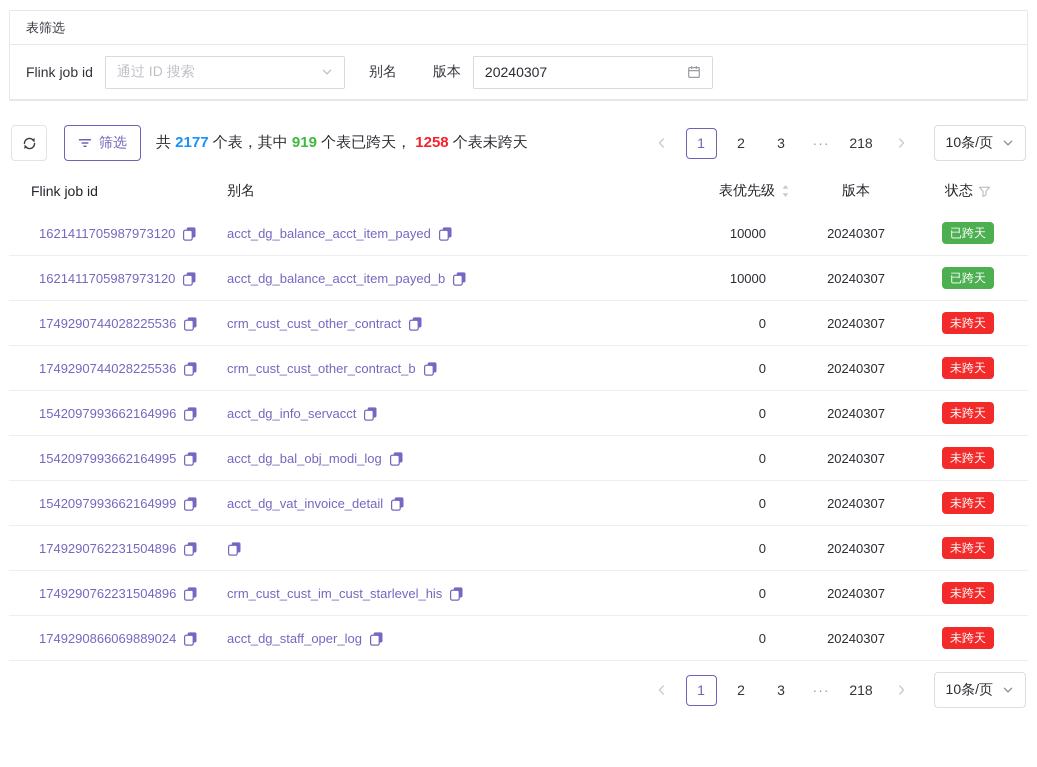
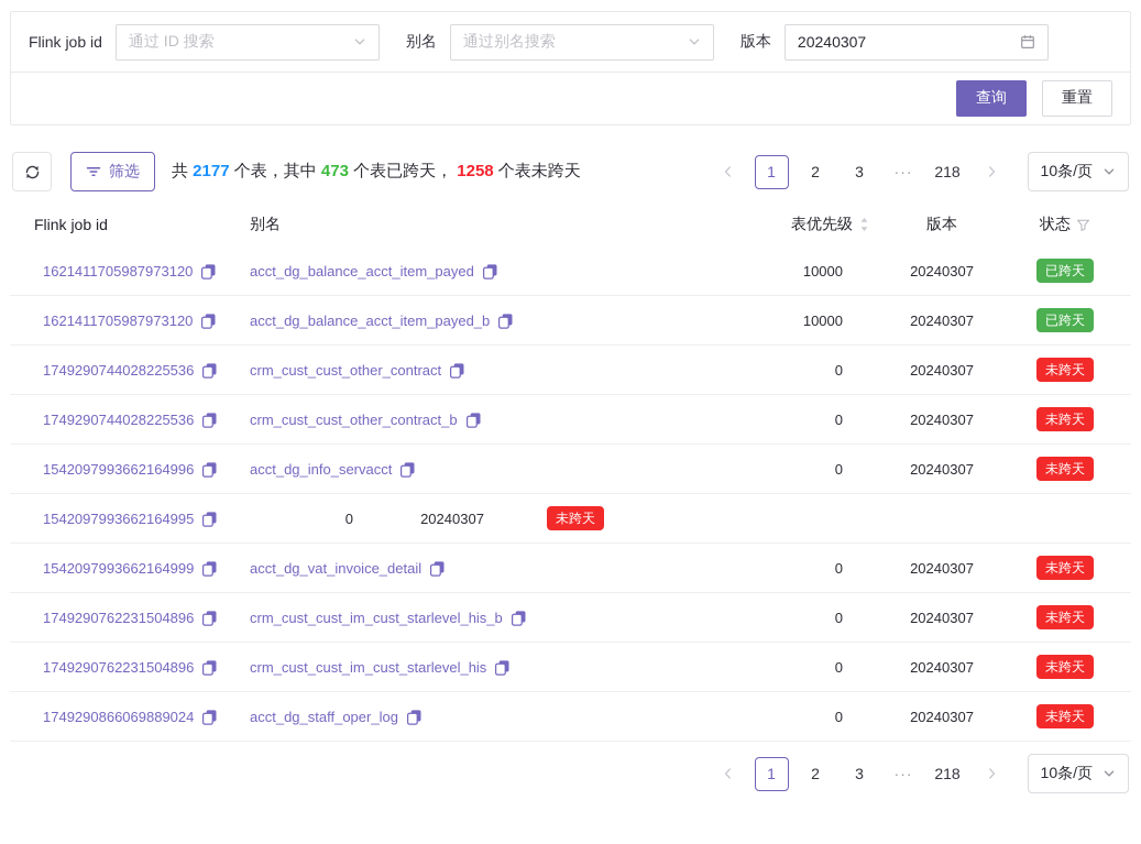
- 表筛选
  Flink job id
  通过 ID 搜索
  别名
+ 通过别名搜索
  版本
  20240307
+ 查询
+ 重置
  筛选
- 共 2177 个表，其中 919 个表已跨天， 1258 个表未跨天
+ 共 2177 个表，其中 473 个表已跨天， 1258 个表未跨天
  1
  2
  3
  ···
  218
  10条/页
  Flink job id
  别名
  表优先级
  版本
  状态
  1621411705987973120
  acct_dg_balance_acct_item_payed
  10000
  20240307
  已跨天
  1621411705987973120
  acct_dg_balance_acct_item_payed_b
  10000
  20240307
  已跨天
  1749290744028225536
  crm_cust_cust_other_contract
  0
  20240307
  未跨天
  1749290744028225536
  crm_cust_cust_other_contract_b
  0
  20240307
  未跨天
  1542097993662164996
  acct_dg_info_servacct
  0
  20240307
  未跨天
  1542097993662164995
- acct_dg_bal_obj_modi_log
  0
  20240307
  未跨天
  1542097993662164999
  acct_dg_vat_invoice_detail
  0
  20240307
  未跨天
  1749290762231504896
+ crm_cust_cust_im_cust_starlevel_his_b
  0
  20240307
  未跨天
  1749290762231504896
  crm_cust_cust_im_cust_starlevel_his
  0
  20240307
  未跨天
  1749290866069889024
  acct_dg_staff_oper_log
  0
  20240307
  未跨天
  1
  2
  3
  ···
  218
  10条/页
